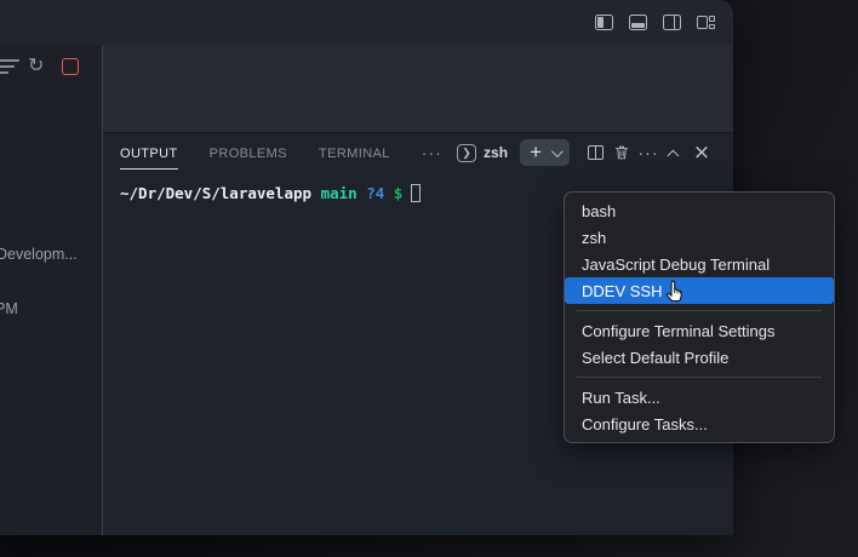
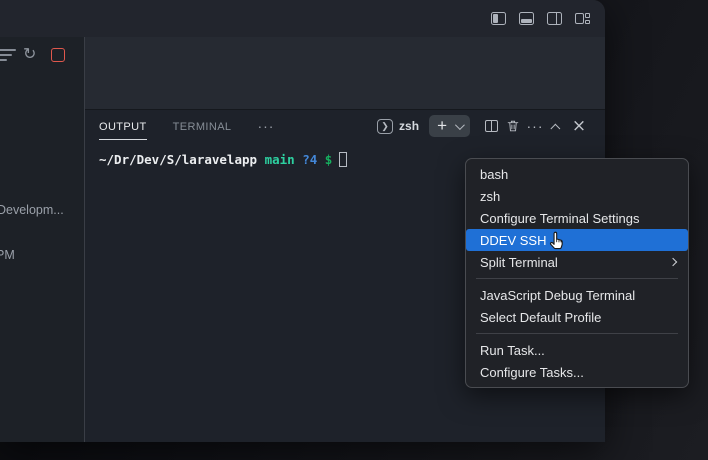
  ↻
  Developm...
  PM
  OUTPUT
- PROBLEMS
  TERMINAL
  ···
  ❯
  zsh
  +
  ···
  ×
  ~/Dr/Dev/S/laravelapp main ?4 $
  bash
  zsh
- JavaScript Debug Terminal
+ Configure Terminal Settings
  DDEV SSH
+ Split Terminal
- Configure Terminal Settings
+ JavaScript Debug Terminal
  Select Default Profile
  Run Task...
  Configure Tasks...
